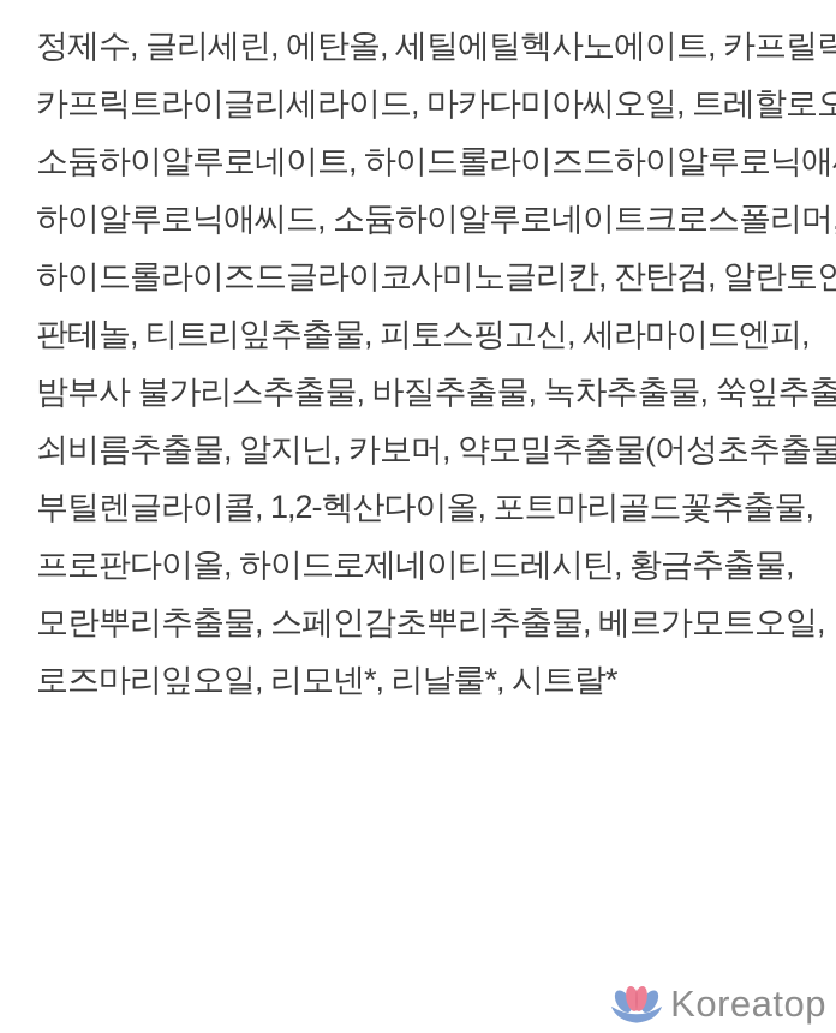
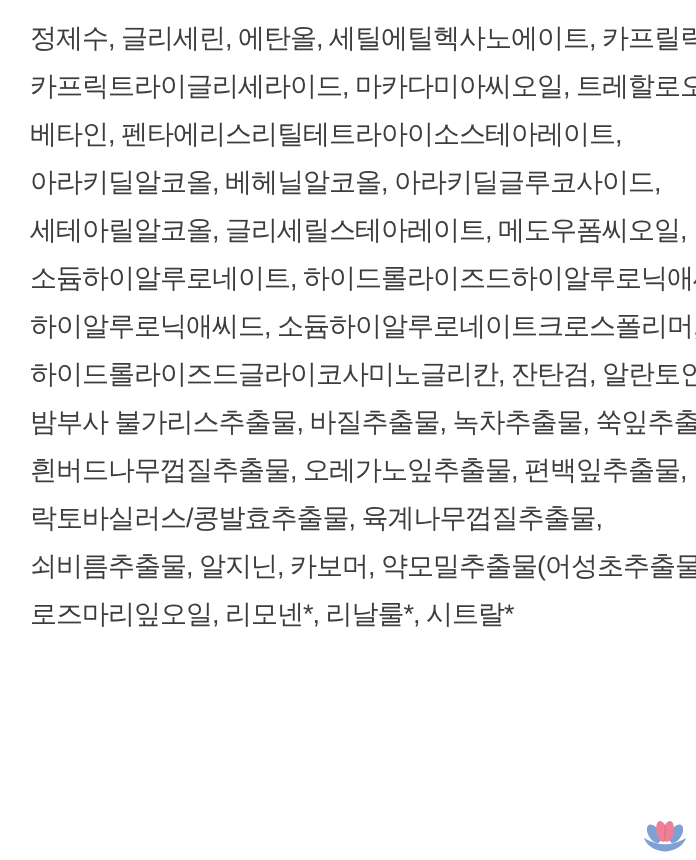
  정제수, 글리세린, 에탄올, 세틸에틸헥사노에이트, 카프릴릭
  카프릭트라이글리세라이드, 마카다미아씨오일, 트레할로오
+ 베타인, 펜타에리스리틸테트라아이소스테아레이트,
+ 아라키딜알코올, 베헤닐알코올, 아라키딜글루코사이드,
+ 세테아릴알코올, 글리세릴스테아레이트, 메도우폼씨오일,
  소듐하이알루로네이트, 하이드롤라이즈드하이알루로닉애
  하이알루로닉애씨드, 소듐하이알루로네이트크로스폴리머
  하이드롤라이즈드글라이코사미노글리칸, 잔탄검, 알란토인
- 판테놀, 티트리잎추출물, 피토스핑고신, 세라마이드엔피,
  밤부사 불가리스추출물, 바질추출물, 녹차추출물, 쑥잎추출
+ 흰버드나무껍질추출물, 오레가노잎추출물, 편백잎추출물,
+ 락토바실러스/콩발효추출물, 육계나무껍질추출물,
  쇠비름추출물, 알지닌, 카보머, 약모밀추출물(어성초추출물
- 부틸렌글라이콜, 1,2-헥산다이올, 포트마리골드꽃추출물,
- 프로판다이올, 하이드로제네이티드레시틴, 황금추출물,
- 모란뿌리추출물, 스페인감초뿌리추출물, 베르가모트오일,
  로즈마리잎오일, 리모넨*, 리날룰*, 시트랄*
- Koreatop
